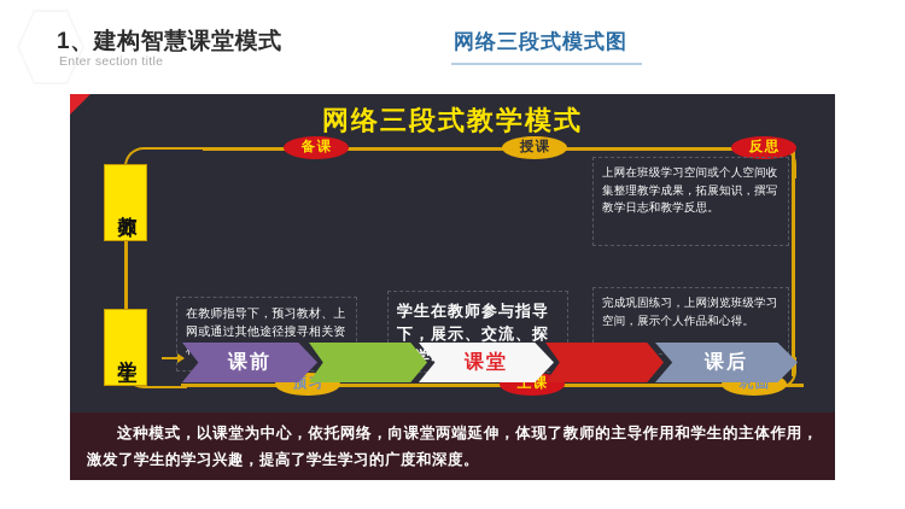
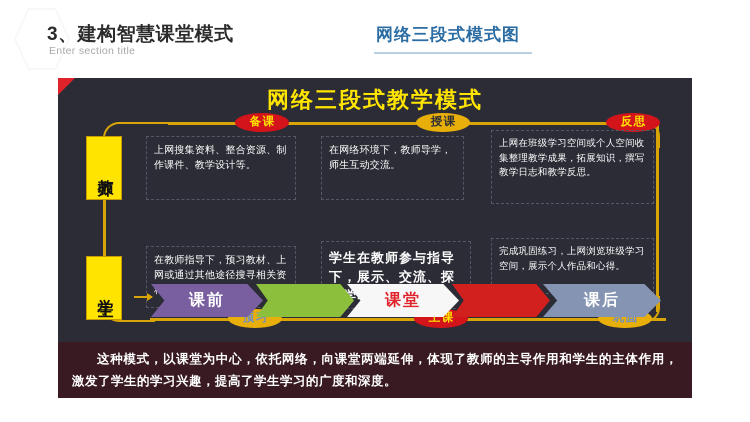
- 1、建构智慧课堂模式
+ 3、建构智慧课堂模式
  Enter section title
  网络三段式模式图
  网络三段式教学模式
  备课
  授课
  反思
  预习
  上课
  巩固
+ 上网搜集资料、整合资源、制作课件、教学设计等。
+ 在网络环境下，教师导学，师生互动交流。
  上网在班级学习空间或个人空间收集整理教学成果，拓展知识，撰写教学日志和教学反思。
  在教师指导下，预习教材、上网或通过其他途径搜寻相关资
  学生在教师参与指导下，展示、交流、探学
  完成巩固练习，上网浏览班级学习空间，展示个人作品和心得。
  课前
  课堂
  课后
  这种模式，以课堂为中心，依托网络，向课堂两端延伸，体现了教师的主导作用和学生的主体作用，激发了学生的学习兴趣，提高了学生学习的广度和深度。
